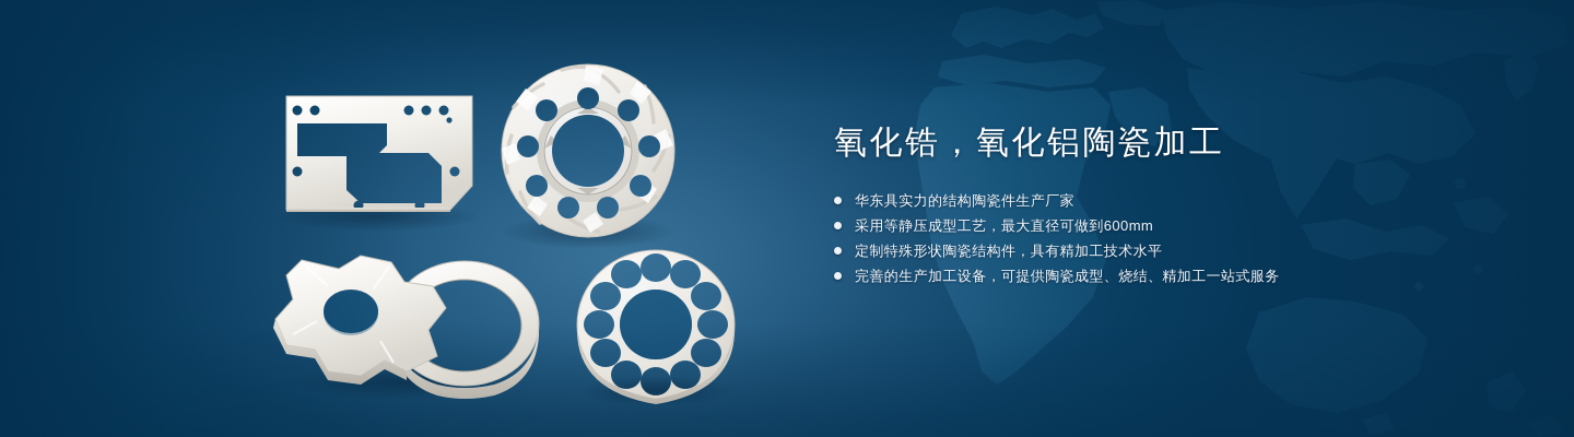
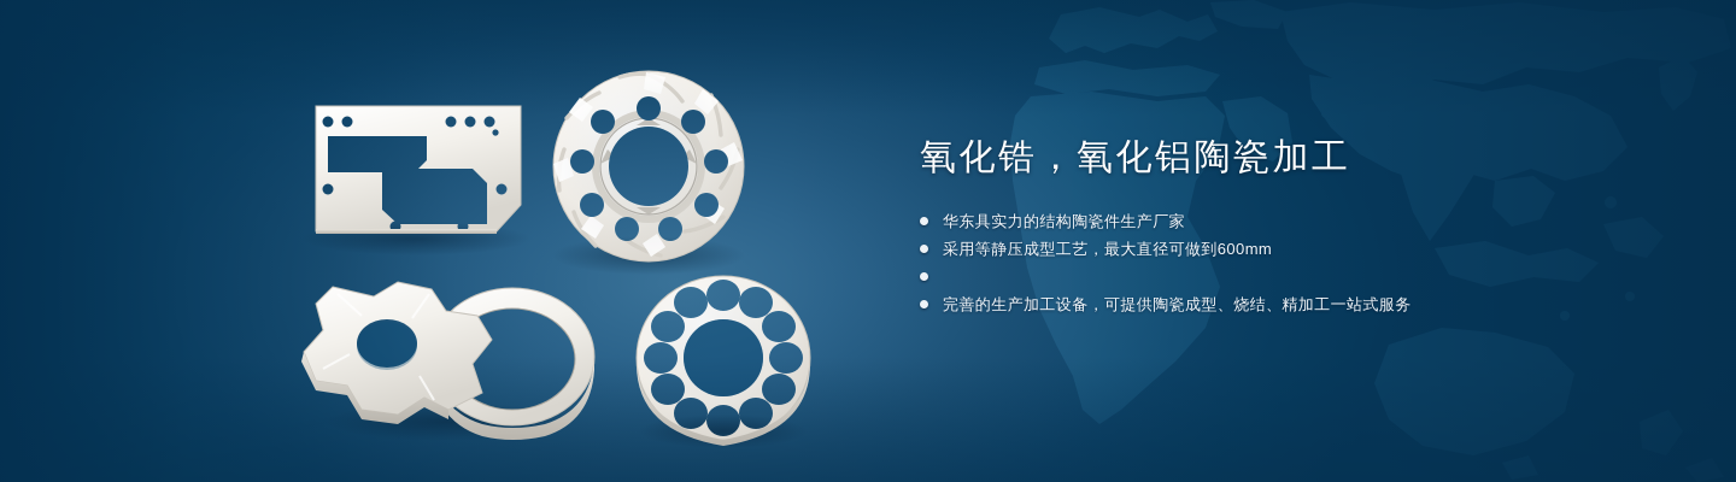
  氧化锆，氧化铝陶瓷加工
  华东具实力的结构陶瓷件生产厂家
  采用等静压成型工艺，最大直径可做到600mm
- 定制特殊形状陶瓷结构件，具有精加工技术水平
  完善的生产加工设备，可提供陶瓷成型、烧结、精加工一站式服务
